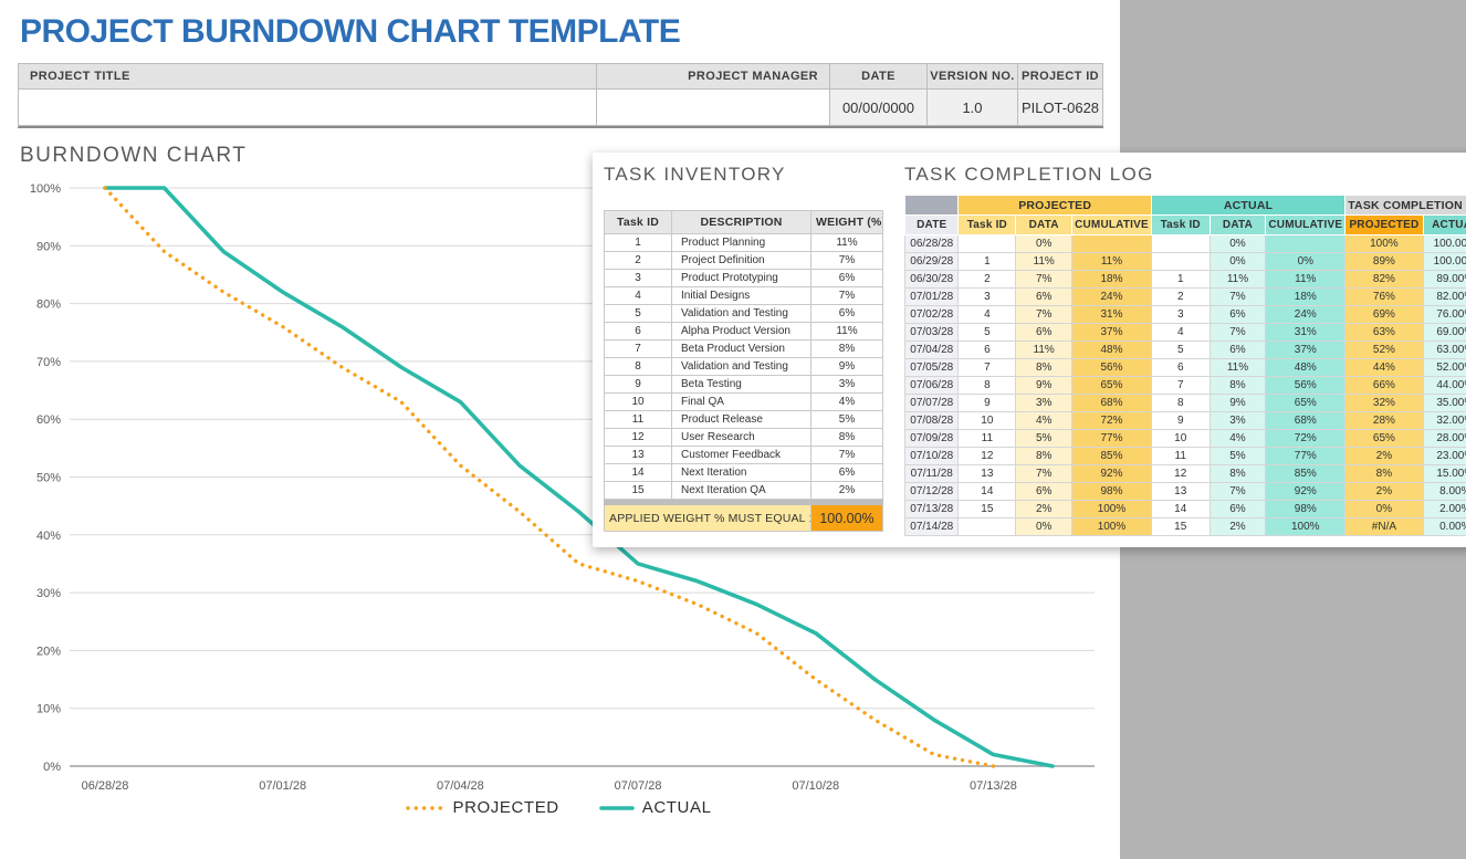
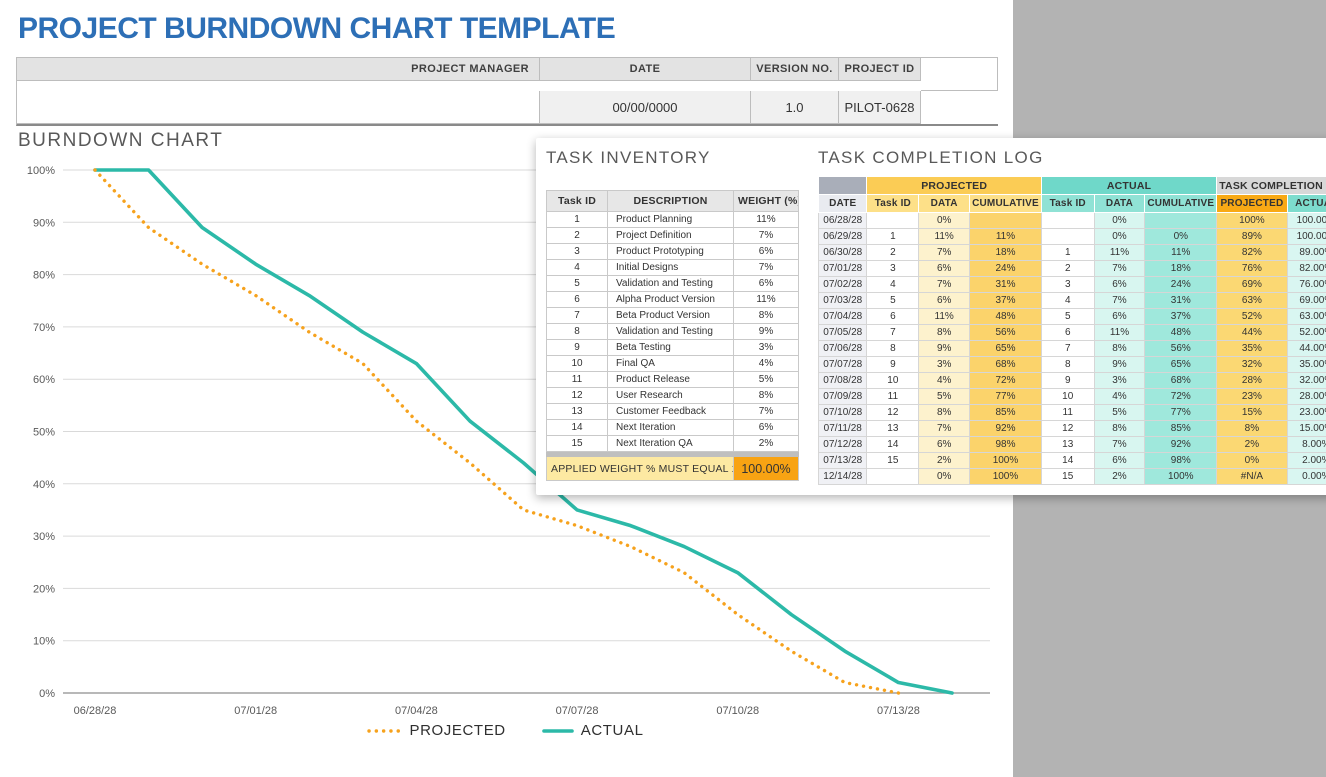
  PROJECT BURNDOWN CHART TEMPLATE
- PROJECT TITLE
  PROJECT MANAGER
  DATE
  VERSION NO.
  PROJECT ID
  00/00/0000
  1.0
  PILOT-0628
  BURNDOWN CHART
  0%
  10%
  20%
  30%
  40%
  50%
  60%
  70%
  80%
  90%
  100%
  06/28/28
  07/01/28
  07/04/28
  07/07/28
  07/10/28
  07/13/28
  PROJECTED
  ACTUAL
  TASK INVENTORY
  Task ID	DESCRIPTION	WEIGHT (%
  1	Product Planning	11%
  2	Project Definition	7%
  3	Product Prototyping	6%
  4	Initial Designs	7%
  5	Validation and Testing	6%
  6	Alpha Product Version	11%
  7	Beta Product Version	8%
  8	Validation and Testing	9%
  9	Beta Testing	3%
  10	Final QA	4%
  11	Product Release	5%
  12	User Research	8%
  13	Customer Feedback	7%
  14	Next Iteration	6%
  15	Next Iteration QA	2%
  APPLIED WEIGHT % MUST EQUAL	100.00%
  TASK COMPLETION LOG
  	PROJECTED	ACTUAL	TASK COMPLETION
  DATE	Task ID	DATA	CUMULATIVE	Task ID	DATA	CUMULATIVE	PROJECTED	ACTU
  06/28/28		0%			0%		100%	100.00
  06/29/28	1	11%	11%		0%	0%	89%	100.00
  06/30/28	2	7%	18%	1	11%	11%	82%	89.00
  07/01/28	3	6%	24%	2	7%	18%	76%	82.00
  07/02/28	4	7%	31%	3	6%	24%	69%	76.00
  07/03/28	5	6%	37%	4	7%	31%	63%	69.00
  07/04/28	6	11%	48%	5	6%	37%	52%	63.00
  07/05/28	7	8%	56%	6	11%	48%	44%	52.00
- 07/06/28	8	9%	65%	7	8%	56%	66%	44.00
+ 07/06/28	8	9%	65%	7	8%	56%	35%	44.00
  07/07/28	9	3%	68%	8	9%	65%	32%	35.00
  07/08/28	10	4%	72%	9	3%	68%	28%	32.00
- 07/09/28	11	5%	77%	10	4%	72%	65%	28.00
+ 07/09/28	11	5%	77%	10	4%	72%	23%	28.00
- 07/10/28	12	8%	85%	11	5%	77%	2%	23.00
+ 07/10/28	12	8%	85%	11	5%	77%	15%	23.00
  07/11/28	13	7%	92%	12	8%	85%	8%	15.00
  07/12/28	14	6%	98%	13	7%	92%	2%	8.00
  07/13/28	15	2%	100%	14	6%	98%	0%	2.00
- 07/14/28		0%	100%	15	2%	100%	#N/A	0.00
+ 12/14/28		0%	100%	15	2%	100%	#N/A	0.00
